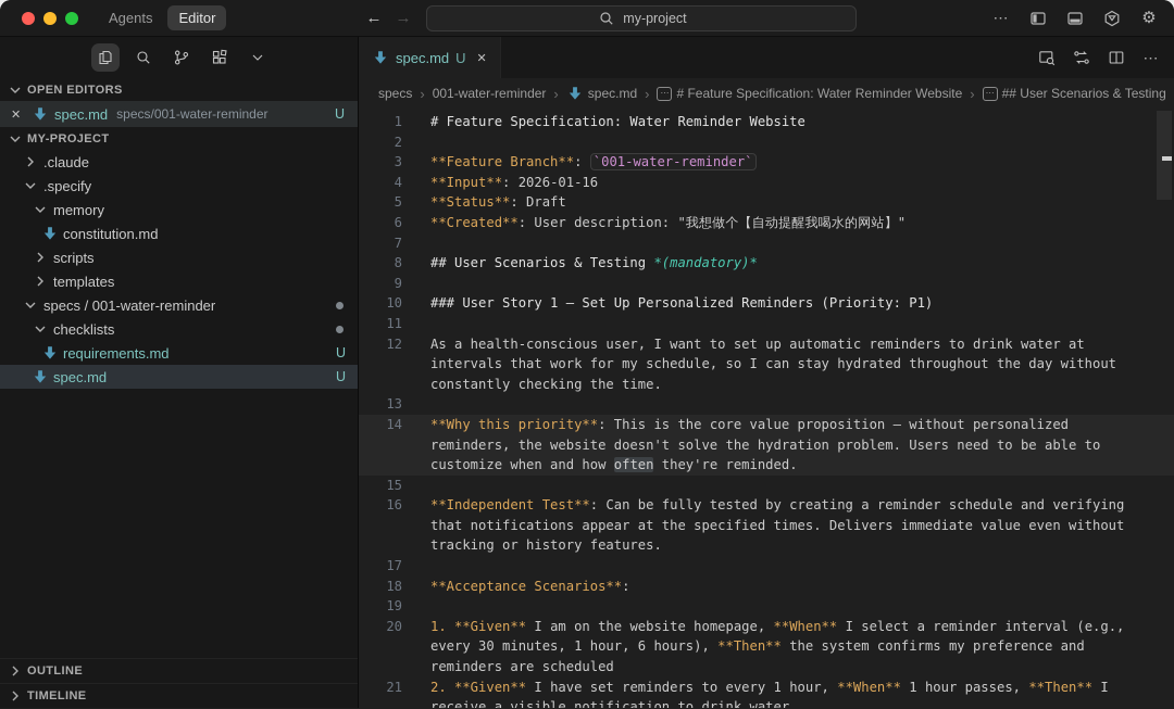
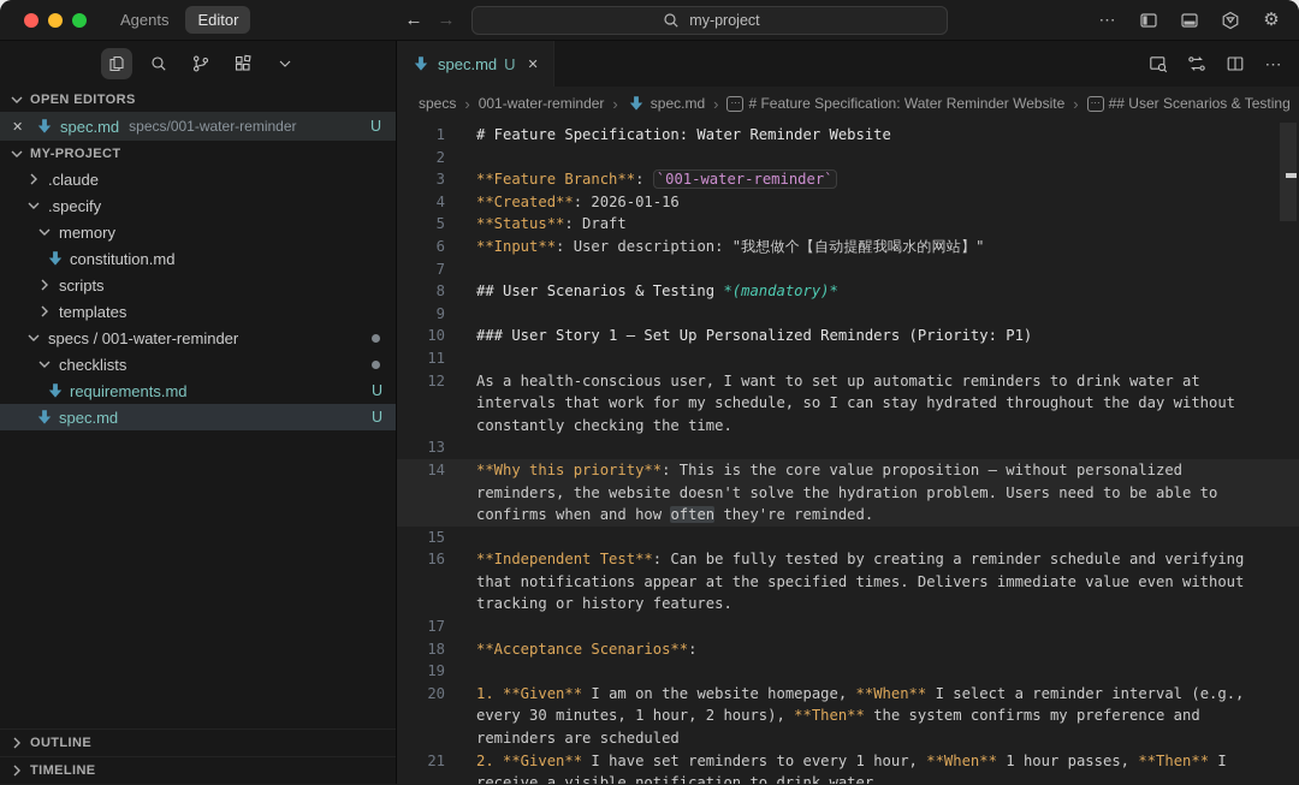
  Agents
  Editor
  ←
  →
  my-project
  ⋯
  ⚙
  OPEN EDITORS
  ✕
  spec.md
  specs/001-water-reminder
  U
  MY-PROJECT
  .claude
  .specify
  memory
  constitution.md
  scripts
  templates
  specs / 001-water-reminder
  checklists
  requirements.md
  U
  spec.md
  U
  OUTLINE
  TIMELINE
  spec.md
  U
  ✕
  ⋯
  specs
  ›
  001-water-reminder
  ›
  spec.md
  ›
  ⋯
  # Feature Specification: Water Reminder Website
  ›
  ⋯
  ## User Scenarios & Testing
  1
  # Feature Specification: Water Reminder Website
  2
  3
  **Feature Branch**: `001-water-reminder`
  4
- **Input**: 2026-01-16
+ **Created**: 2026-01-16
  5
  **Status**: Draft
  6
- **Created**: User description: "我想做个【自动提醒我喝水的网站】"
+ **Input**: User description: "我想做个【自动提醒我喝水的网站】"
  7
  8
  ## User Scenarios & Testing *(mandatory)*
  9
  10
  ### User Story 1 – Set Up Personalized Reminders (Priority: P1)
  11
  12
  As a health-conscious user, I want to set up automatic reminders to drink water at intervals that work for my schedule, so I can stay hydrated throughout the day without constantly checking the time.
  13
  14
- **Why this priority**: This is the core value proposition – without personalized reminders, the website doesn't solve the hydration problem. Users need to be able to customize when and how often they're reminded.
+ **Why this priority**: This is the core value proposition – without personalized reminders, the website doesn't solve the hydration problem. Users need to be able to confirms when and how often they're reminded.
  15
  16
  **Independent Test**: Can be fully tested by creating a reminder schedule and verifying that notifications appear at the specified times. Delivers immediate value even without tracking or history features.
  17
  18
  **Acceptance Scenarios**:
  19
  20
- 1. **Given** I am on the website homepage, **When** I select a reminder interval (e.g., every 30 minutes, 1 hour, 6 hours), **Then** the system confirms my preference and reminders are scheduled
+ 1. **Given** I am on the website homepage, **When** I select a reminder interval (e.g., every 30 minutes, 1 hour, 2 hours), **Then** the system confirms my preference and reminders are scheduled
  21
  2. **Given** I have set reminders to every 1 hour, **When** 1 hour passes, **Then** I receive a visible notification to drink water
